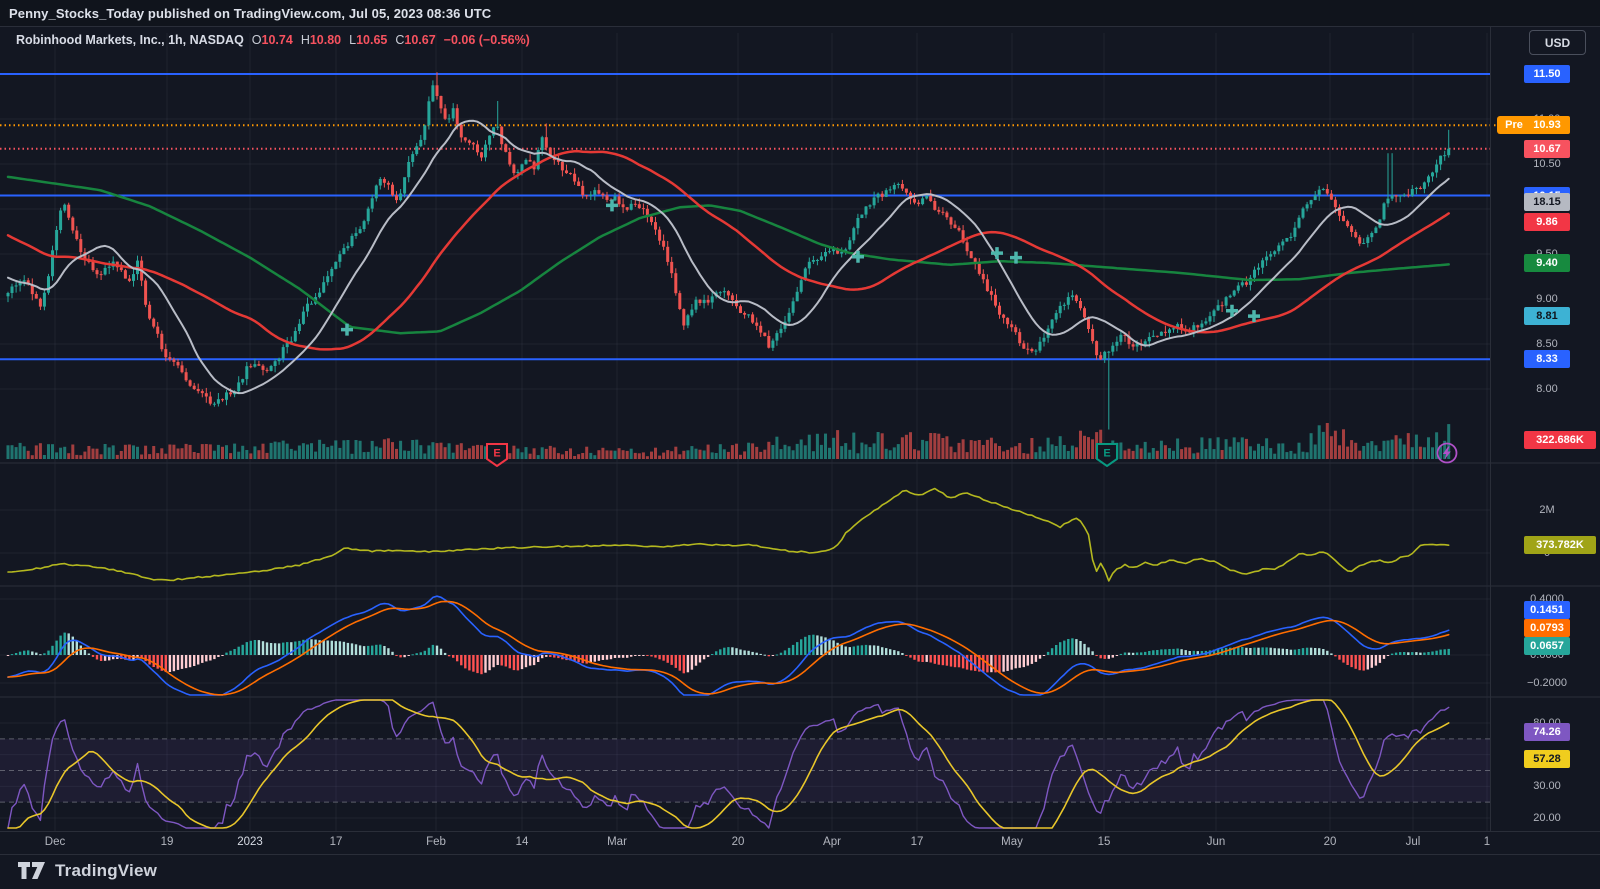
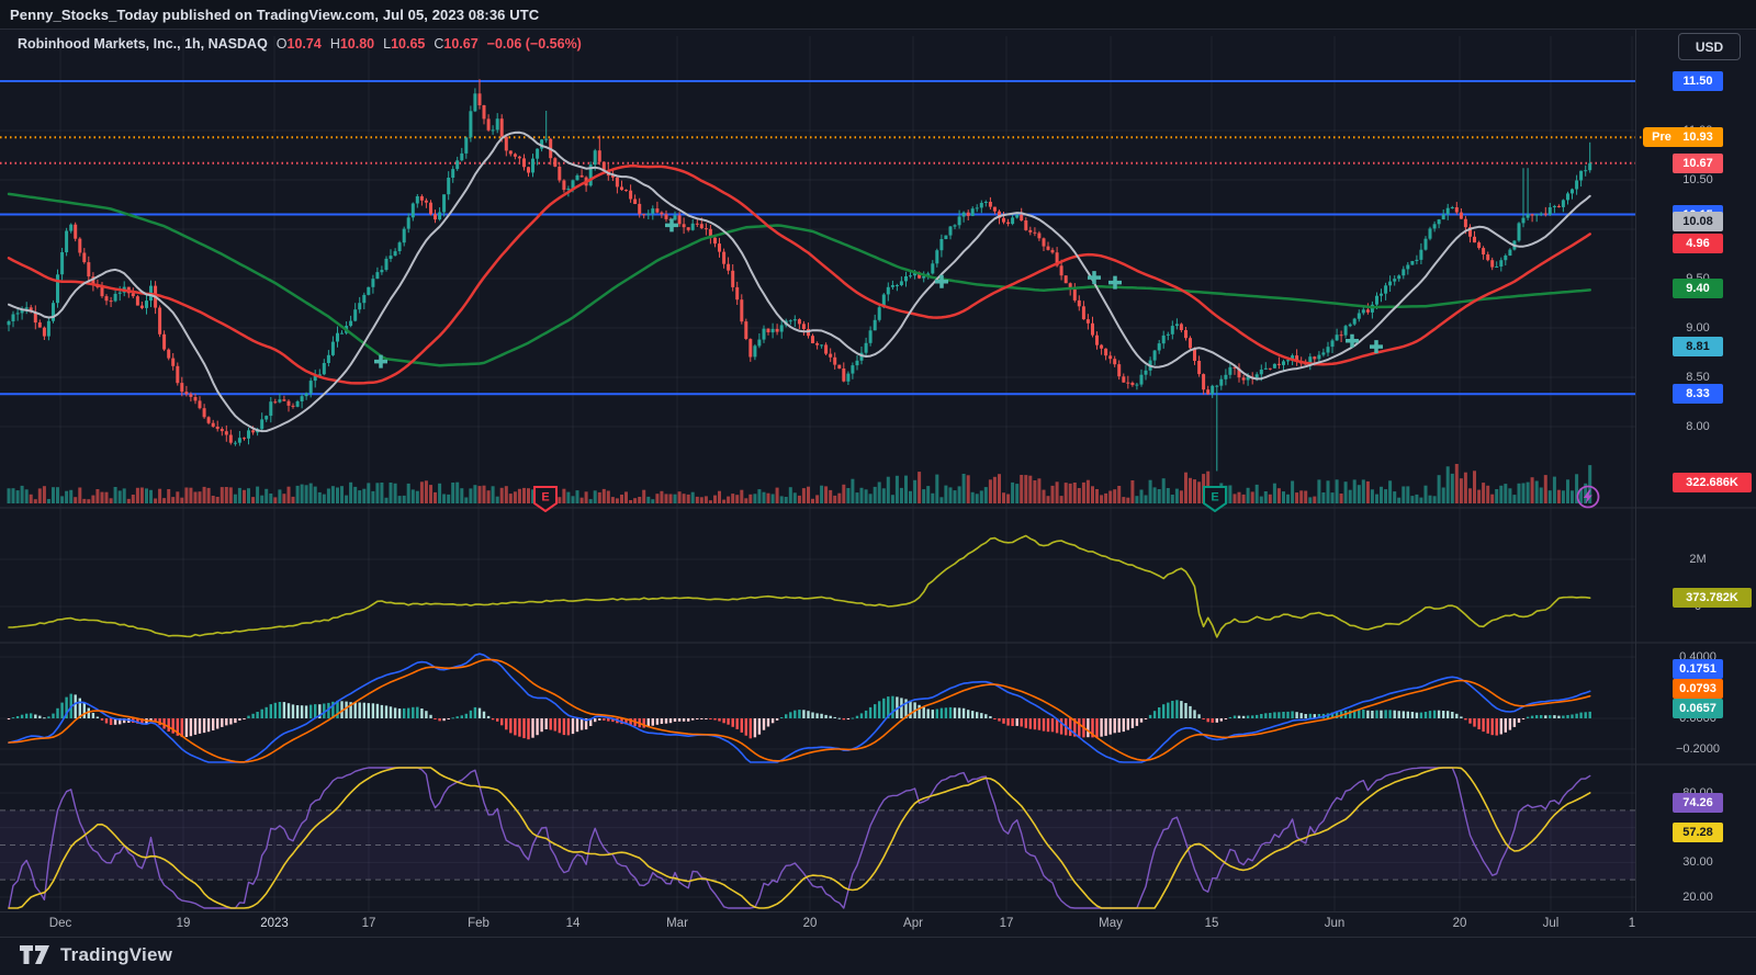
  Penny_Stocks_Today published on TradingView.com, Jul 05, 2023 08:36 UTC
  Robinhood Markets, Inc., 1h, NASDAQ
  O10.74
  H10.80
  L10.65
  C10.67
  −0.06 (−0.56%)
  USD
  10.50
  9.00
  8.50
  8.00
  11.50
  10.93
  Pre
  10.67
- 18.15
+ 10.08
- 9.86
+ 4.96
  9.40
  8.81
  8.33
  322.686K
  2M
  373.782K
  0.4000
  0.0000
  −0.2000
- 0.1451
+ 0.1751
  0.0793
  0.0657
  30.00
  20.00
  74.26
  57.28
  Dec
  19
  2023
  17
  Feb
  14
  Mar
  20
  Apr
  17
  May
  15
  Jun
  20
  Jul
  1
  E
  E
  TradingView
